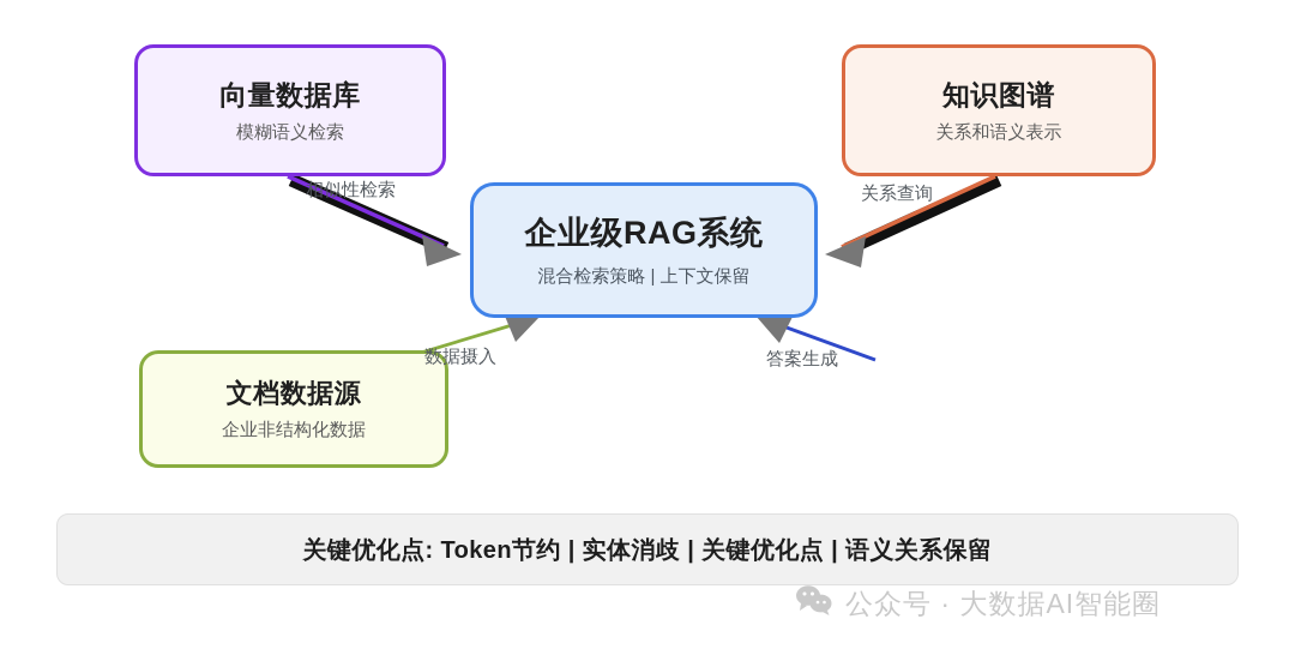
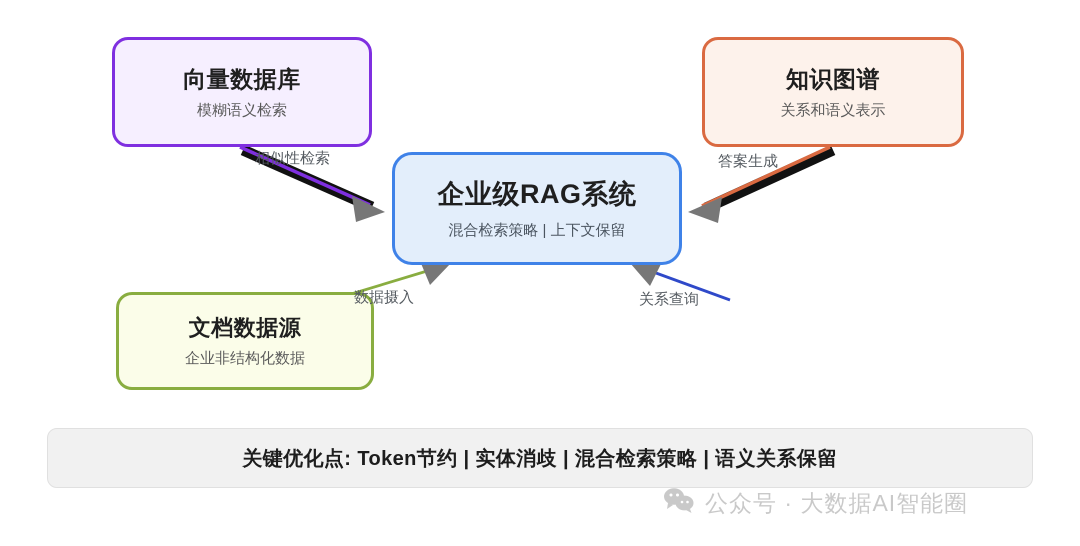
  向量数据库
  模糊语义检索
  知识图谱
  关系和语义表示
  企业级RAG系统
  混合检索策略 | 上下文保留
  文档数据源
  企业非结构化数据
  相似性检索
- 关系查询
+ 答案生成
  数据摄入
- 答案生成
+ 关系查询
- 关键优化点: Token节约 | 实体消歧 | 关键优化点 | 语义关系保留
+ 关键优化点: Token节约 | 实体消歧 | 混合检索策略 | 语义关系保留
  公众号 · 大数据AI智能圈
